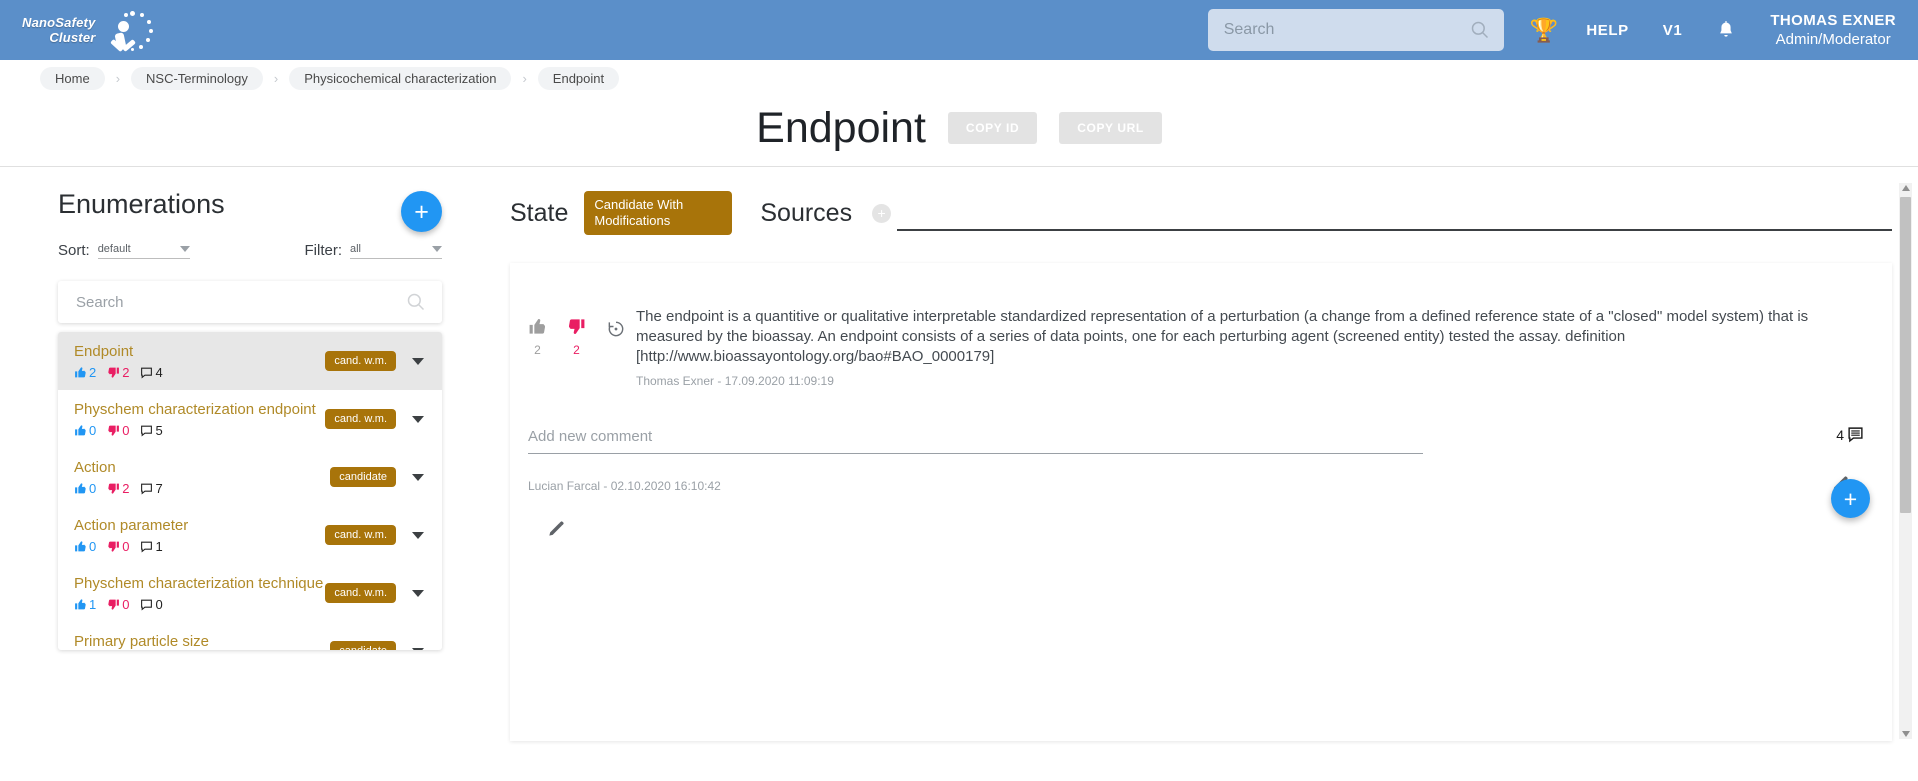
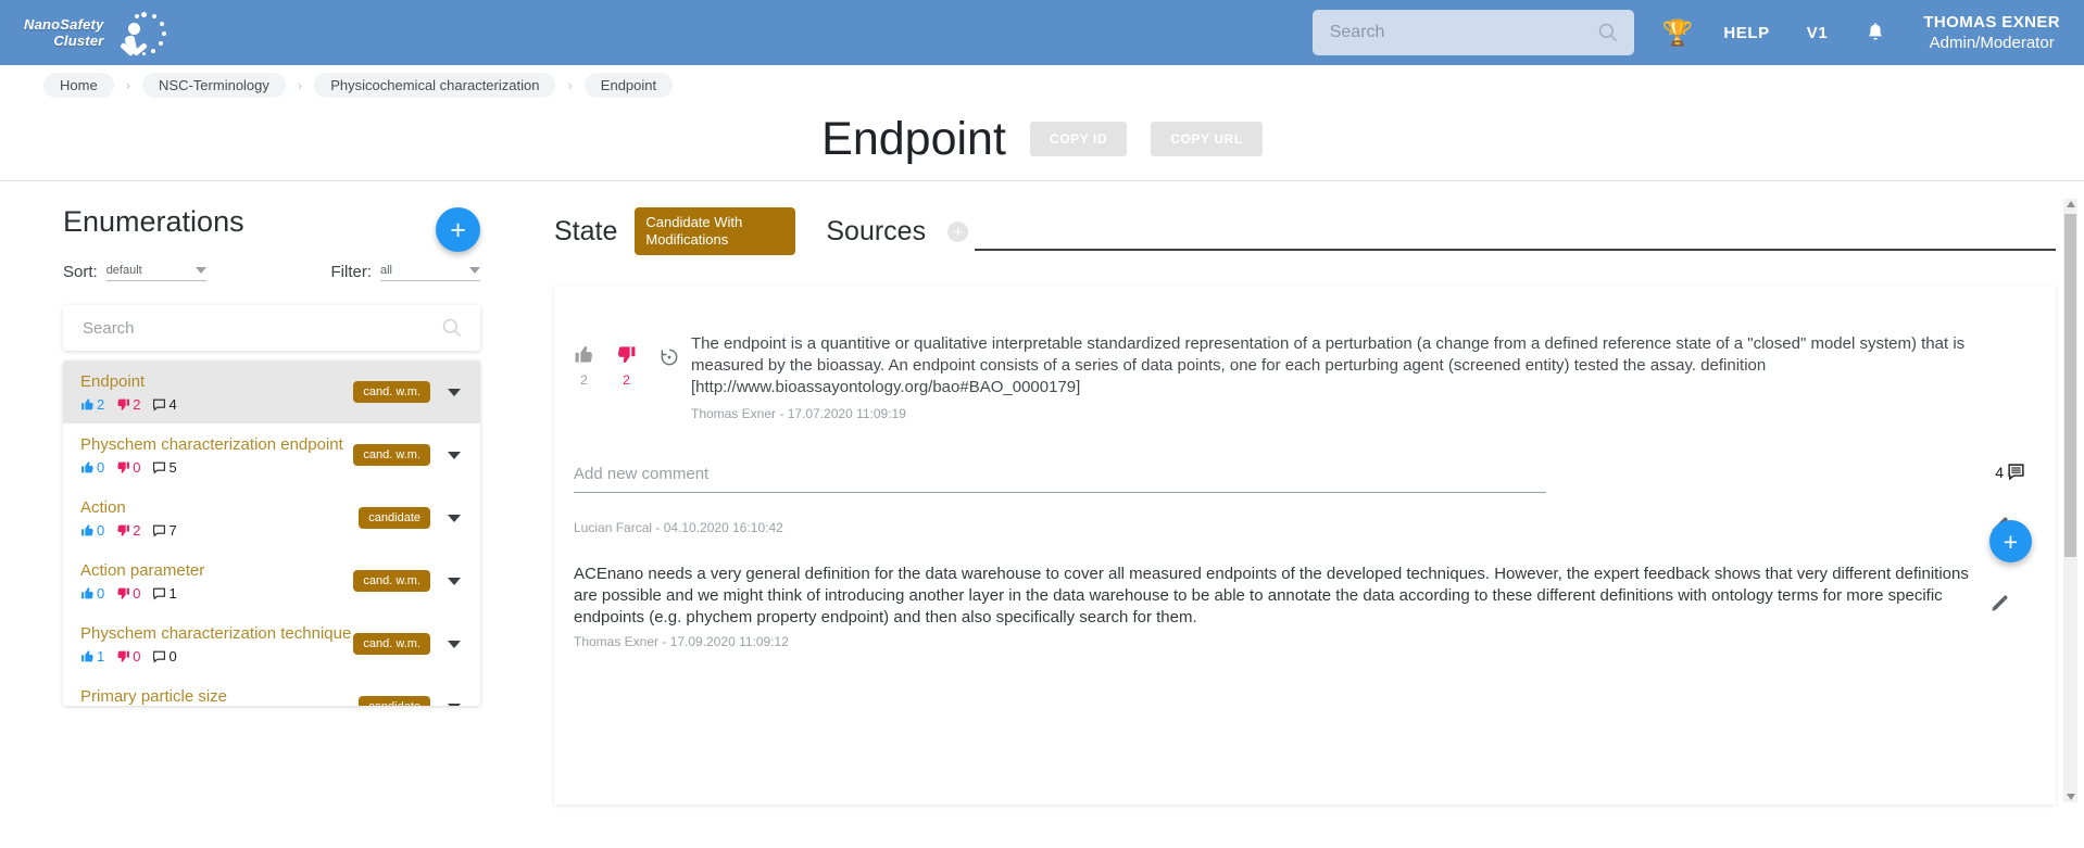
  NanoSafety
  Cluster
  Search
  🏆
  HELP
  V1
  THOMAS EXNER
  Admin/Moderator
  Home
  ›
  NSC-Terminology
  ›
  Physicochemical characterization
  ›
  Endpoint
  Endpoint
  COPY ID
  COPY URL
  Enumerations
  +
  Sort:
  default
  Filter:
  all
  Search
  Endpoint
  2
  2
  4
  cand. w.m.
  Physchem characterization endpoint
  0
  0
  5
  cand. w.m.
  Action
  0
  2
  7
  candidate
  Action parameter
  0
  0
  1
  cand. w.m.
  Physchem characterization technique
  1
  0
  0
  cand. w.m.
  Primary particle size
  State
  Candidate With Modifications
  Sources
  +
  2
  2
  The endpoint is a quantitive or qualitative interpretable standardized representation of a perturbation (a change from a defined reference state of a "closed" model system) that is measured by the bioassay. An endpoint consists of a series of data points, one for each perturbing agent (screened entity) tested the assay. definition [http://www.bioassayontology.org/bao#BAO_0000179]
- Thomas Exner - 17.09.2020 11:09:19
+ Thomas Exner - 17.07.2020 11:09:19
  4
  +
  Add new comment
- Lucian Farcal - 02.10.2020 16:10:42
+ Lucian Farcal - 04.10.2020 16:10:42
+ ACEnano needs a very general definition for the data warehouse to cover all measured endpoints of the developed techniques. However, the expert feedback shows that very different definitions are possible and we might think of introducing another layer in the data warehouse to be able to annotate the data according to these different definitions with ontology terms for more specific endpoints (e.g. phychem property endpoint) and then also specifically search for them.
+ Thomas Exner - 17.09.2020 11:09:12
